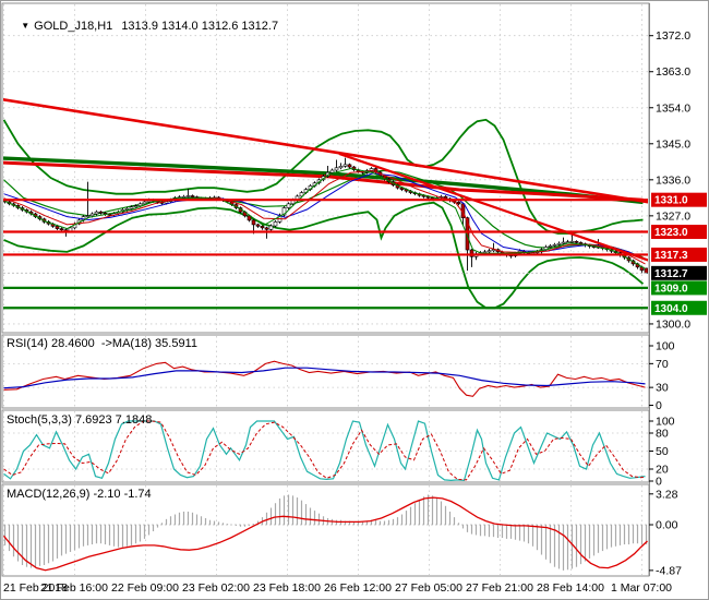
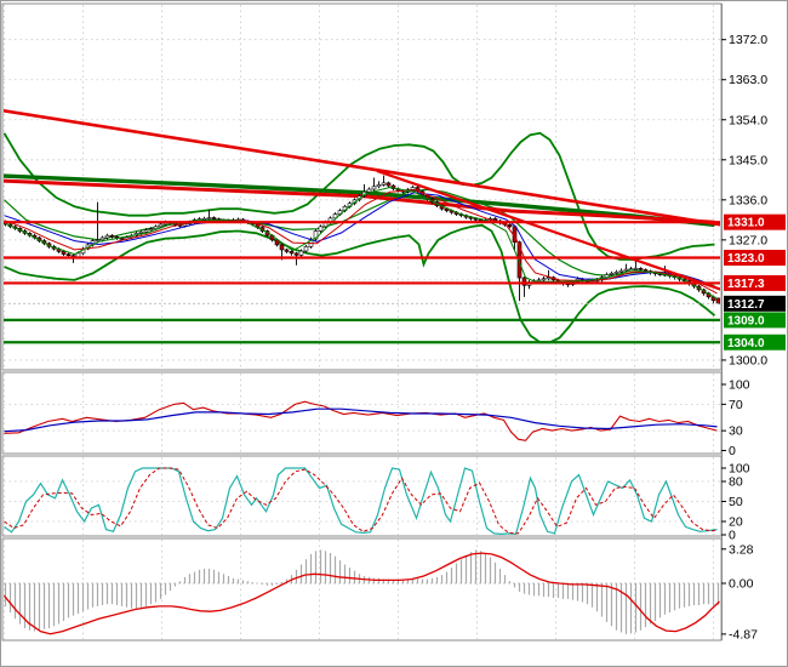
  1372.0
  1363.0
  1354.0
  1345.0
  1336.0
  1327.0
  1300.0
  1331.0
  1323.0
  1317.3
  1309.0
  1304.0
  1312.7
  100
  70
  30
  0
  100
  80
  50
  20
  0
  3.28
  0.00
  -4.87
- 21 Feb 2018
- 21 Feb 16:00
- 22 Feb 09:00
- 23 Feb 02:00
- 23 Feb 18:00
- 26 Feb 12:00
- 27 Feb 05:00
- 27 Feb 21:00
- 28 Feb 14:00
- 1 Mar 07:00
- ▼ GOLD_J18,H1 1313.9 1314.0 1312.6 1312.7
- RSI(14) 28.4600 ->MA(18) 35.5911
- Stoch(5,3,3) 7.6923 7.1848
- MACD(12,26,9) -2.10 -1.74
